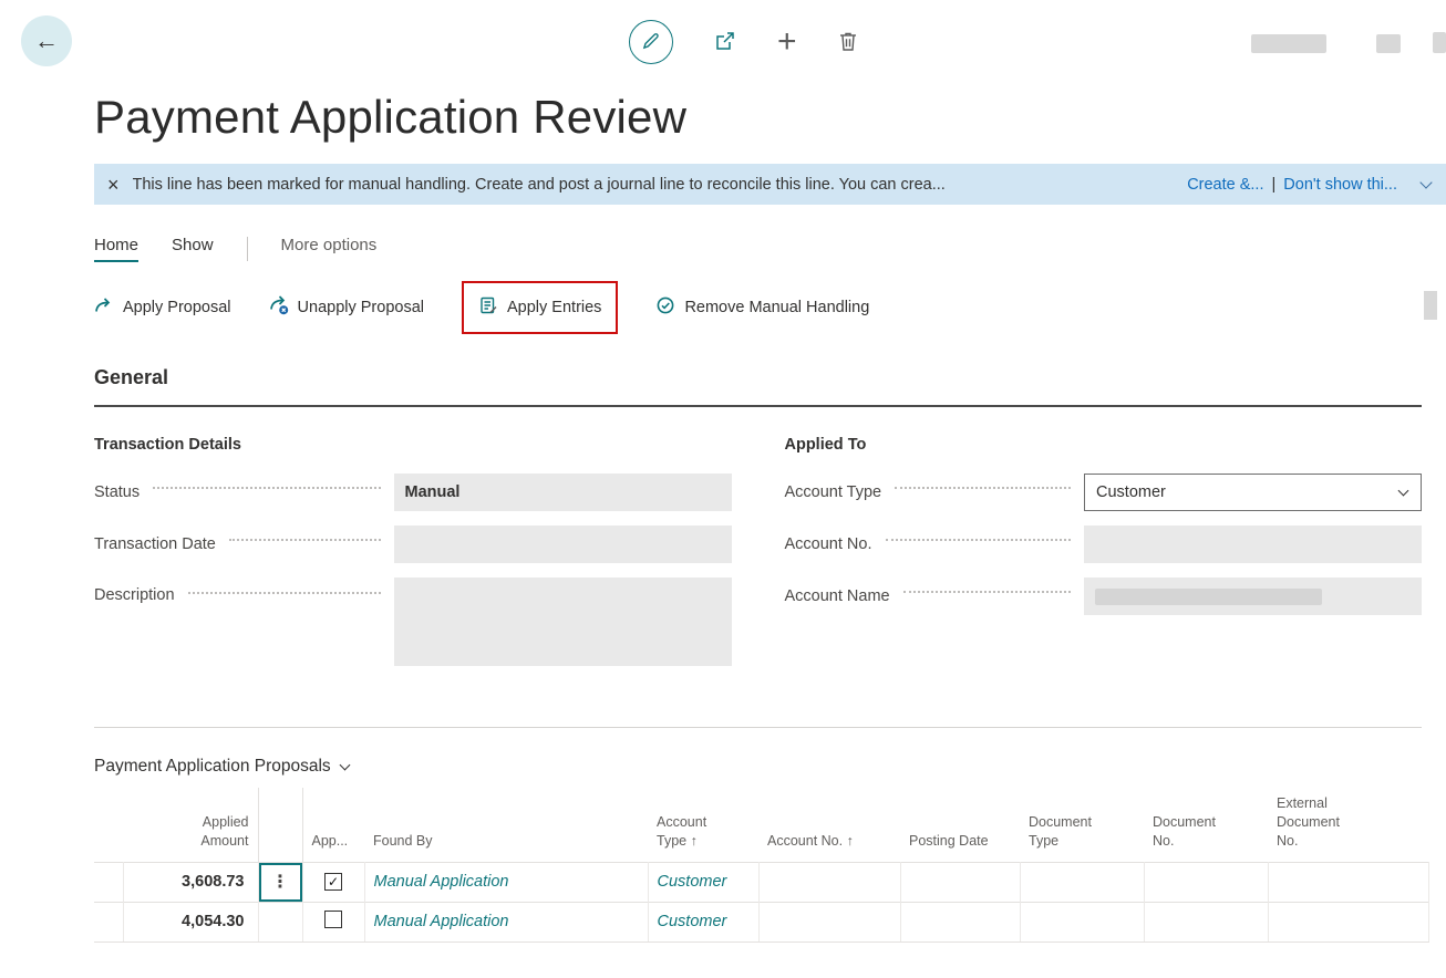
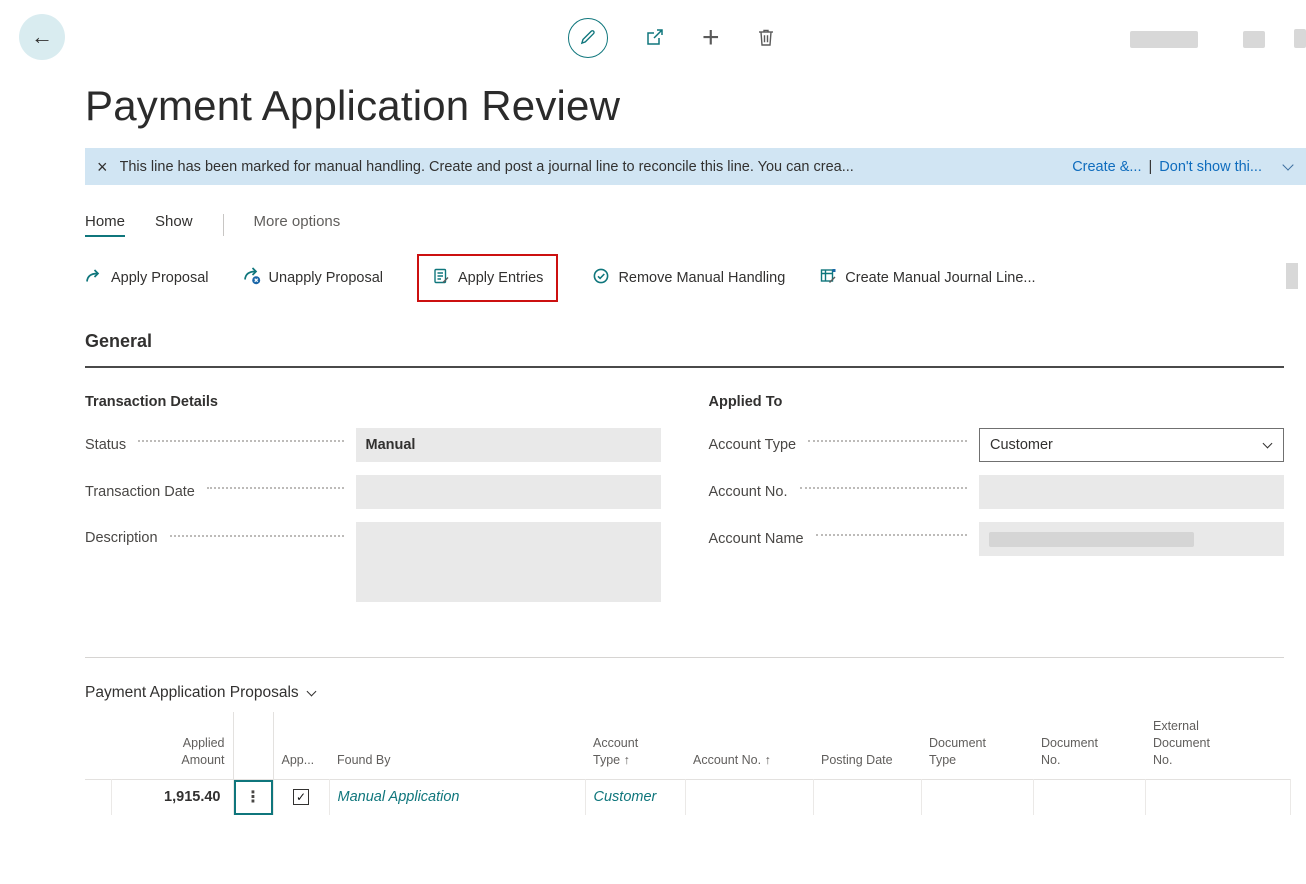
  ←
  +
  Payment Application Review
  ×
  This line has been marked for manual handling. Create and post a journal line to reconcile this line. You can crea...
  Create &... | Don't show thi...
  Home
  Show
  More options
  Apply Proposal
  Unapply Proposal
  Apply Entries
  Remove Manual Handling
+ Create Manual Journal Line...
  General
  Transaction Details
  Status
  Manual
  Transaction Date
  Description
  Applied To
  Account Type
  Customer
  Account No.
  Account Name
  Payment Application Proposals
  	Applied Amount		App...	Found By	Account Type ↑	Account No. ↑	Posting Date	Document Type	Document No.	External Document No.
- 	3,608.73	⋮	✓	Manual Application	Customer
+ 	1,915.40	⋮	✓	Manual Application	Customer
- 	4,054.30			Manual Application	Customer
